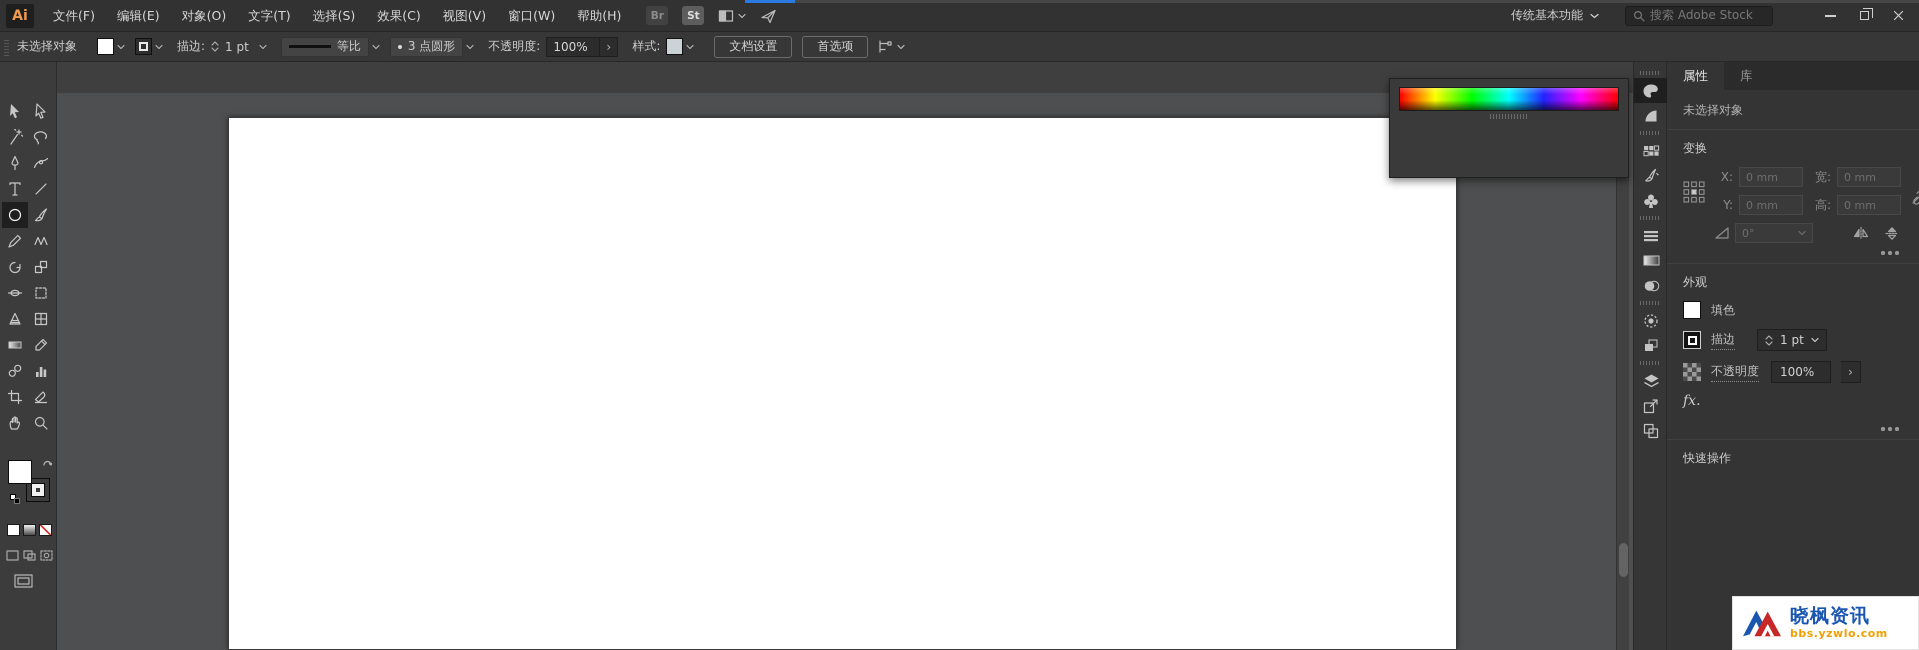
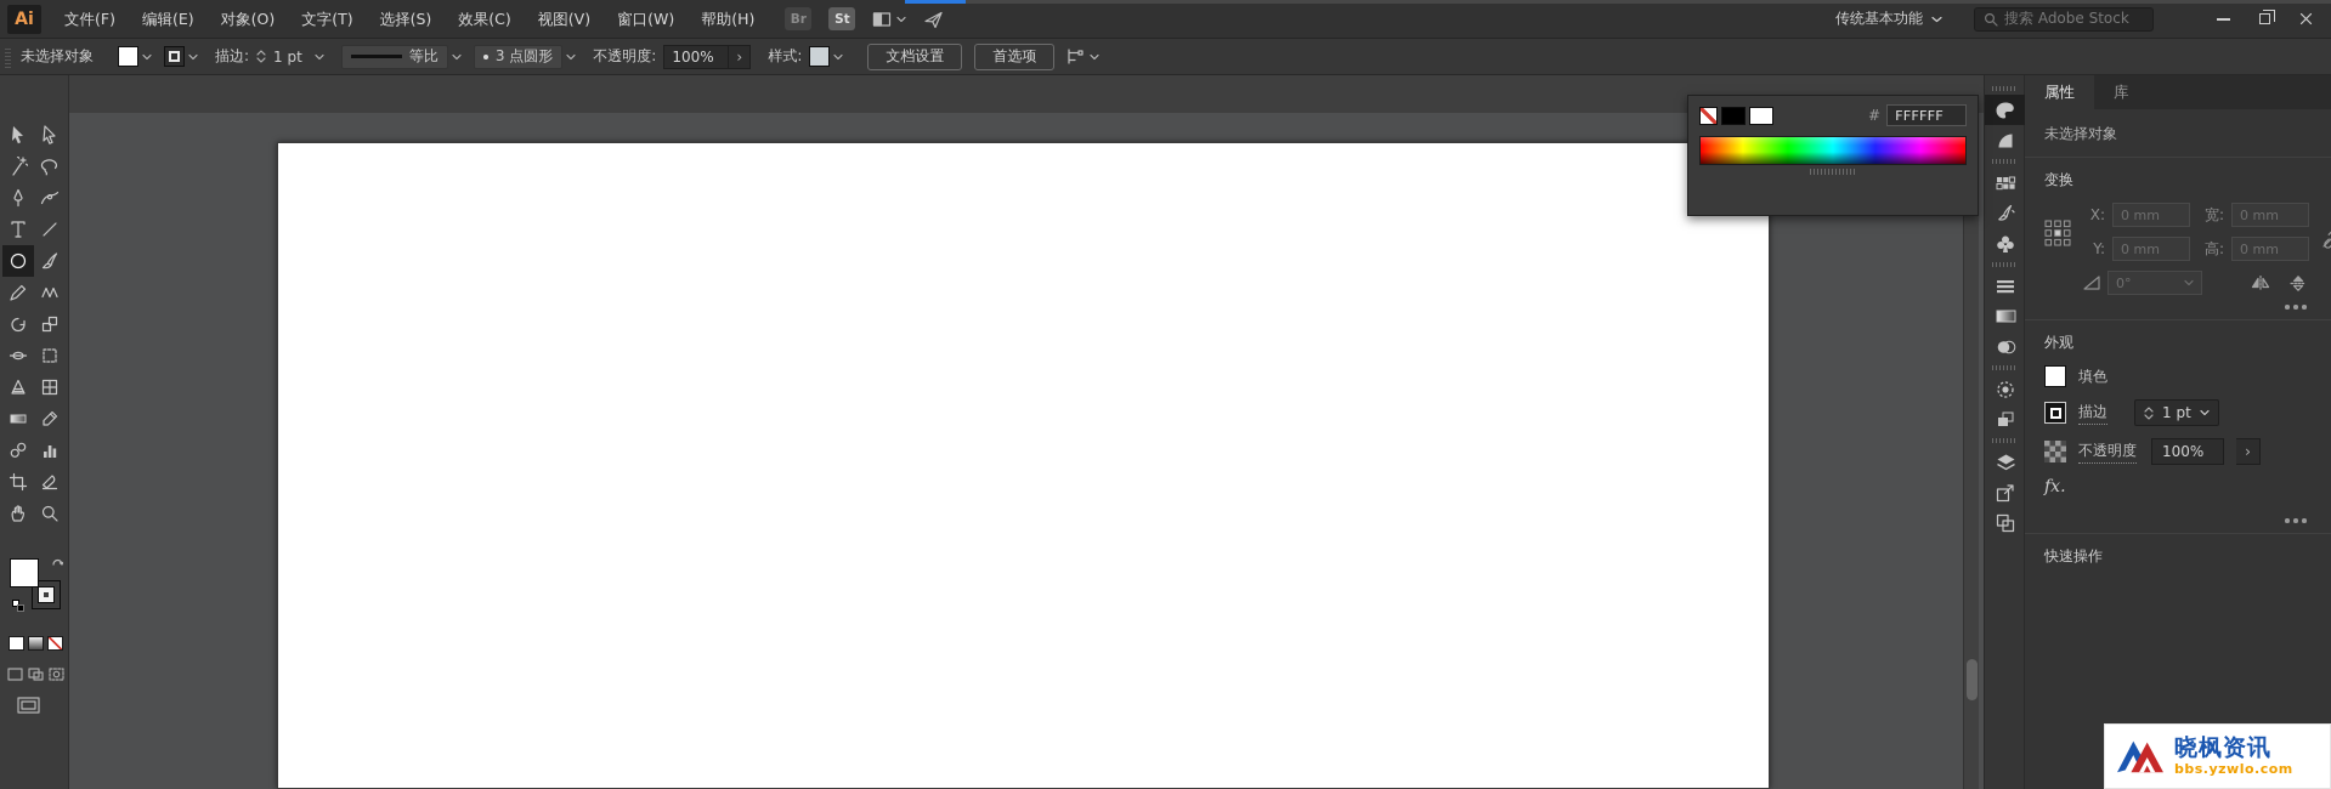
  Ai
  文件(F)
  编辑(E)
  对象(O)
  文字(T)
  选择(S)
  效果(C)
  视图(V)
  窗口(W)
  帮助(H)
  Br
  St
  传统基本功能
  搜索 Adobe Stock
  未选择对象
  描边:
  1 pt
  等比
  3 点圆形
  不透明度:
  100%
  ›
  样式:
  文档设置
  首选项
+ #
+ FFFFFF
  属性
  库
  未选择对象
  变换
  X:
  0 mm
  宽:
  0 mm
  Y:
  0 mm
  高:
  0 mm
  0°
  外观
  填色
  描边
  1 pt
  不透明度
  100%
  ›
  fx.
  快速操作
  晓枫资讯
  bbs.yzwlo.com
